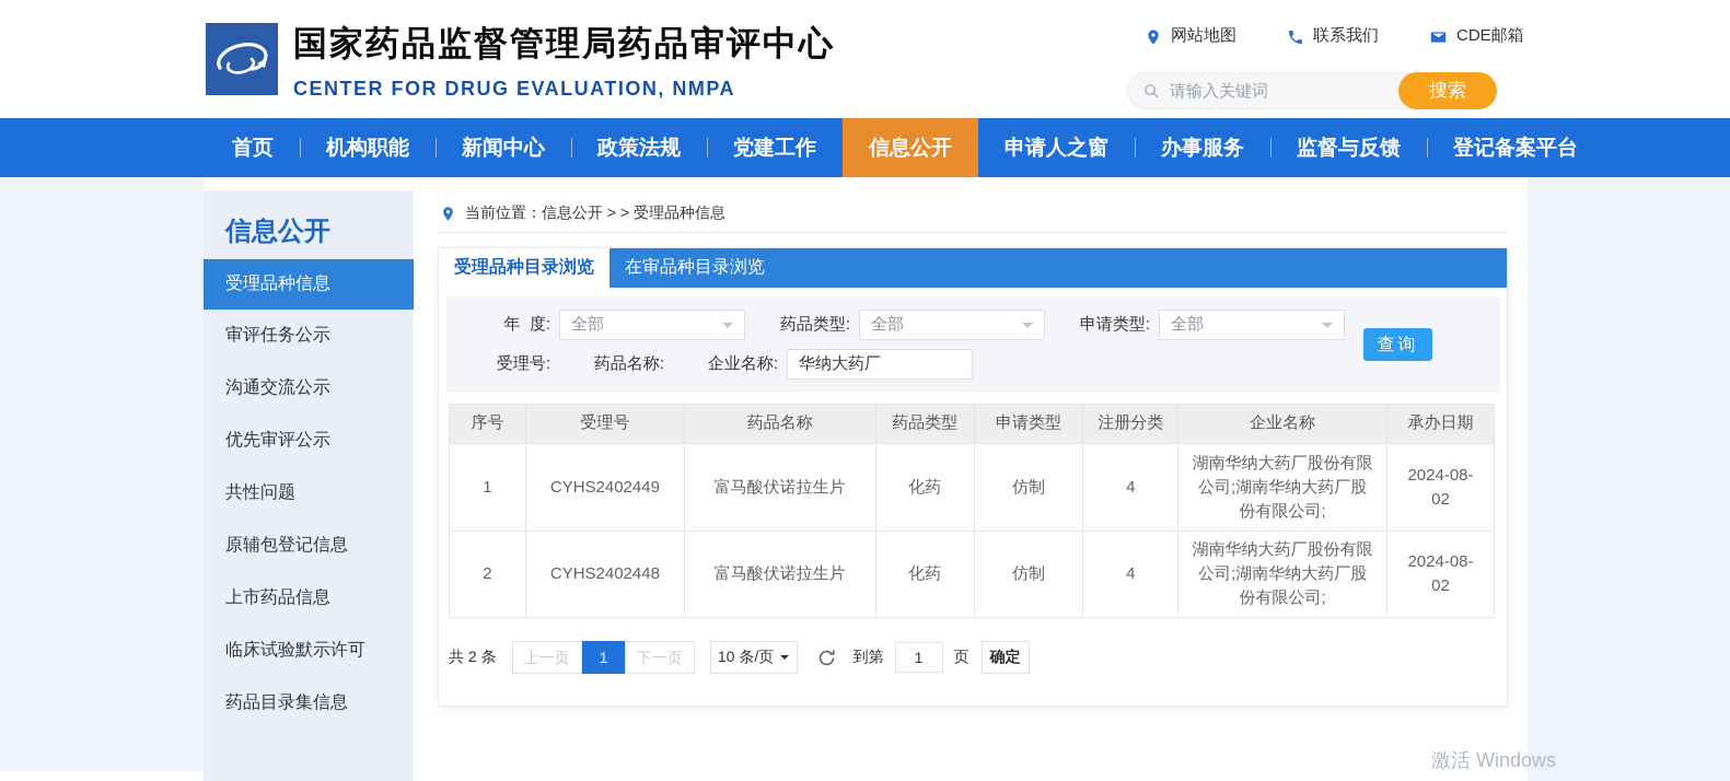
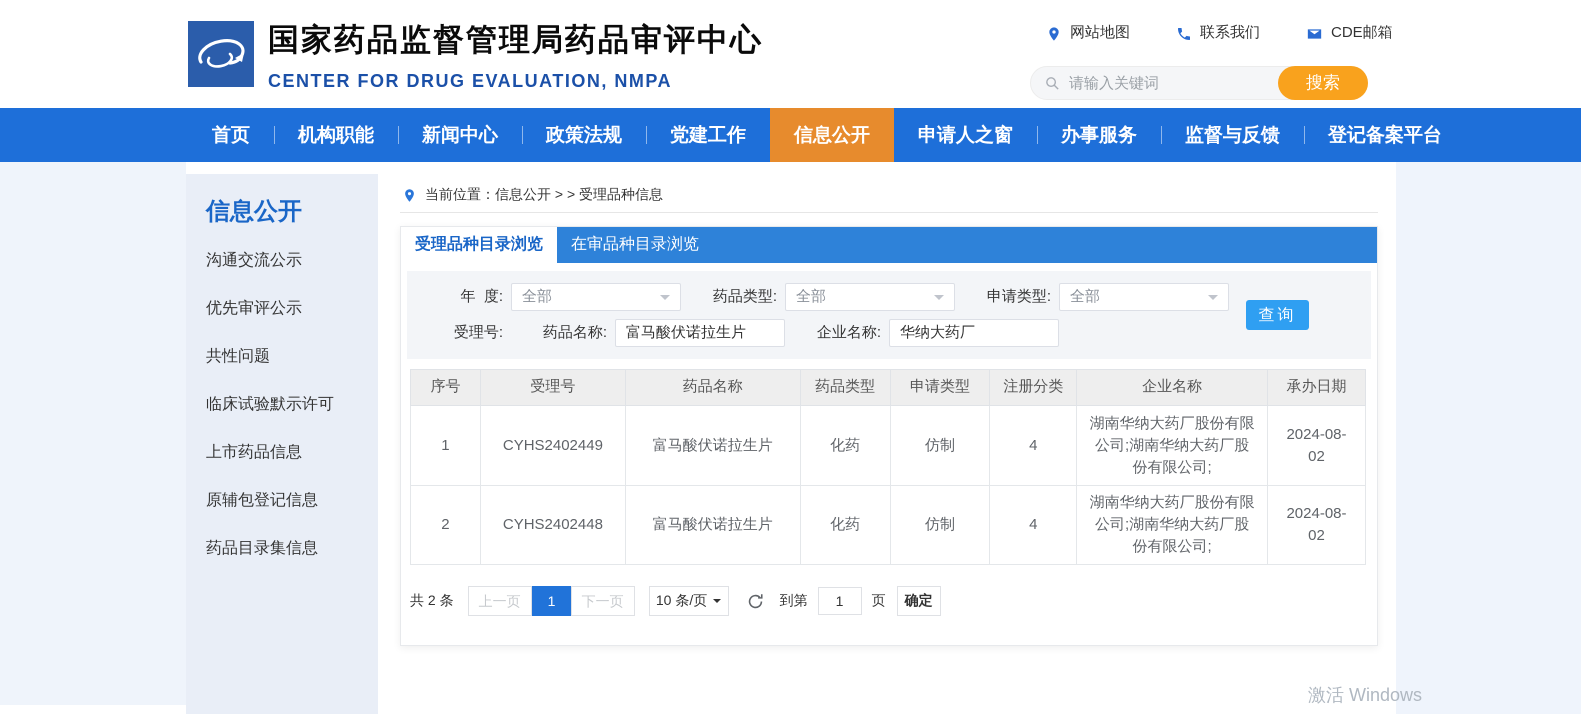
  国家药品监督管理局药品审评中心
  CENTER FOR DRUG EVALUATION, NMPA
  网站地图
  联系我们
  CDE邮箱
  请输入关键词
  搜索
  首页
  机构职能
  新闻中心
  政策法规
  党建工作
  信息公开
  申请人之窗
  办事服务
  监督与反馈
  登记备案平台
  信息公开
- 受理品种信息
- 审评任务公示
  沟通交流公示
  优先审评公示
  共性问题
- 原辅包登记信息
+ 临床试验默示许可
  上市药品信息
- 临床试验默示许可
+ 原辅包登记信息
  药品目录集信息
  当前位置：信息公开 > > 受理品种信息
  受理品种目录浏览
  在审品种目录浏览
  年 度:
  全部
  药品类型:
  全部
  申请类型:
  全部
  受理号:
  药品名称:
+ 富马酸伏诺拉生片
  企业名称:
  华纳大药厂
  查询
  序号	受理号	药品名称	药品类型	申请类型	注册分类	企业名称	承办日期
  1	CYHS2402449	富马酸伏诺拉生片	化药	仿制	4	湖南华纳大药厂股份有限公司;湖南华纳大药厂股份有限公司;	2024-08-02
  2	CYHS2402448	富马酸伏诺拉生片	化药	仿制	4	湖南华纳大药厂股份有限公司;湖南华纳大药厂股份有限公司;	2024-08-02
  共 2 条
  上一页
  1
  下一页
  10 条/页
  到第
  1
  页
  确定
  激活 Windows
